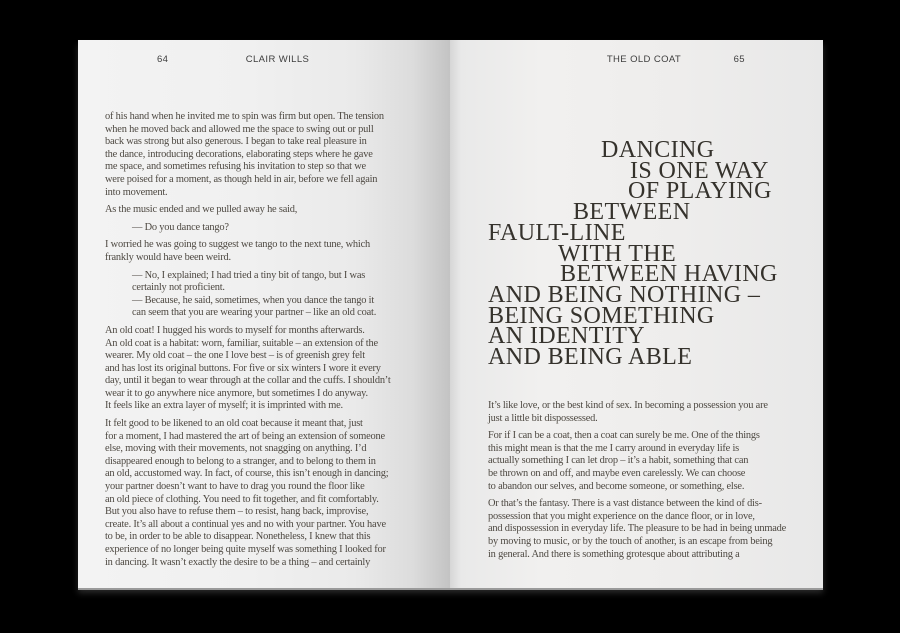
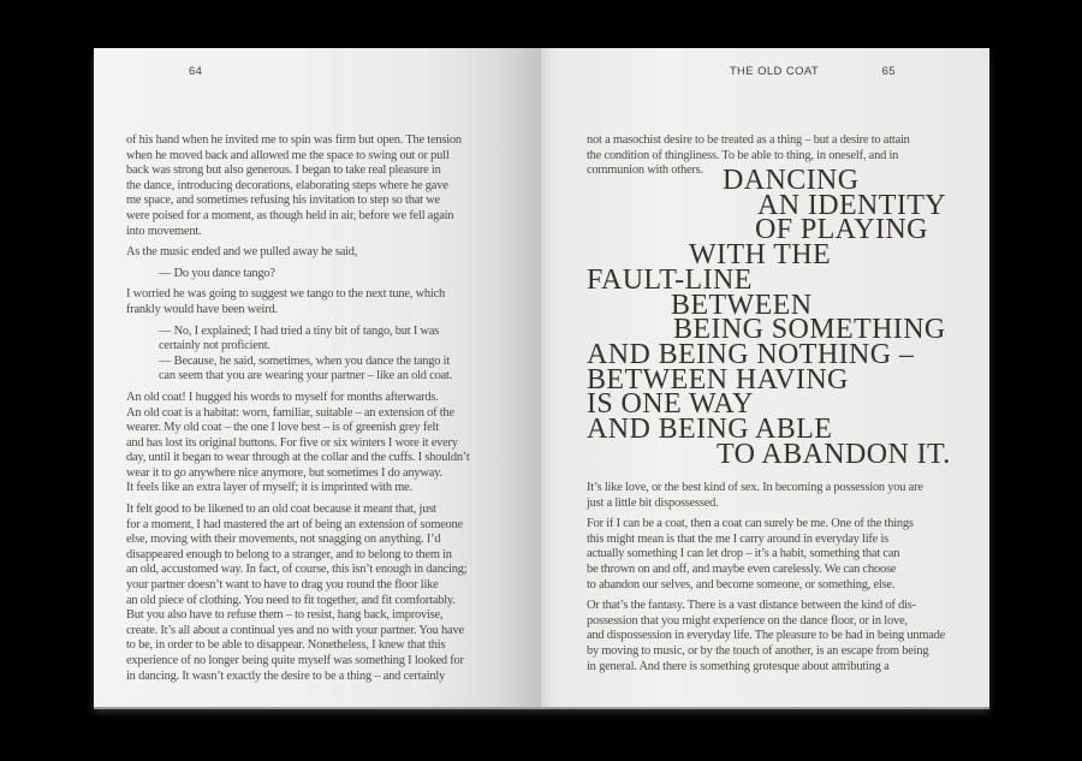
  64
- CLAIR WILLS
  of his hand when he invited me to spin was firm but open. The tension
  when he moved back and allowed me the space to swing out or pull
  back was strong but also generous. I began to take real pleasure in
  the dance, introducing decorations, elaborating steps where he gave
  me space, and sometimes refusing his invitation to step so that we
  were poised for a moment, as though held in air, before we fell again
  into movement.
  As the music ended and we pulled away he said,
  — Do you dance tango?
  I worried he was going to suggest we tango to the next tune, which
  frankly would have been weird.
  — No, I explained; I had tried a tiny bit of tango, but I was
  certainly not proficient.
  — Because, he said, sometimes, when you dance the tango it
  can seem that you are wearing your partner – like an old coat.
  An old coat! I hugged his words to myself for months afterwards.
  An old coat is a habitat: worn, familiar, suitable – an extension of the
  wearer. My old coat – the one I love best – is of greenish grey felt
  and has lost its original buttons. For five or six winters I wore it every
  day, until it began to wear through at the collar and the cuffs. I shouldn’t
  wear it to go anywhere nice anymore, but sometimes I do anyway.
  It feels like an extra layer of myself; it is imprinted with me.
  It felt good to be likened to an old coat because it meant that, just
  for a moment, I had mastered the art of being an extension of someone
  else, moving with their movements, not snagging on anything. I’d
  disappeared enough to belong to a stranger, and to belong to them in
  an old, accustomed way. In fact, of course, this isn’t enough in dancing;
  your partner doesn’t want to have to drag you round the floor like
  an old piece of clothing. You need to fit together, and fit comfortably.
  But you also have to refuse them – to resist, hang back, improvise,
  create. It’s all about a continual yes and no with your partner. You have
  to be, in order to be able to disappear. Nonetheless, I knew that this
  experience of no longer being quite myself was something I looked for
  in dancing. It wasn’t exactly the desire to be a thing – and certainly
  THE OLD COAT
  65
+ not a masochist desire to be treated as a thing – but a desire to attain
+ the condition of thingliness. To be able to thing, in oneself, and in
+ communion with others.
  DANCING
- IS ONE WAY
+ AN IDENTITY
  OF PLAYING
- BETWEEN
+ WITH THE
  FAULT-LINE
- WITH THE
+ BETWEEN
- BETWEEN HAVING
+ BEING SOMETHING
  AND BEING NOTHING –
- BEING SOMETHING
+ BETWEEN HAVING
- AN IDENTITY
+ IS ONE WAY
  AND BEING ABLE
+ TO ABANDON IT.
  It’s like love, or the best kind of sex. In becoming a possession you are
  just a little bit dispossessed.
  For if I can be a coat, then a coat can surely be me. One of the things
  this might mean is that the me I carry around in everyday life is
  actually something I can let drop – it’s a habit, something that can
  be thrown on and off, and maybe even carelessly. We can choose
  to abandon our selves, and become someone, or something, else.
  Or that’s the fantasy. There is a vast distance between the kind of dis-
  possession that you might experience on the dance floor, or in love,
  and dispossession in everyday life. The pleasure to be had in being unmade
  by moving to music, or by the touch of another, is an escape from being
  in general. And there is something grotesque about attributing a
